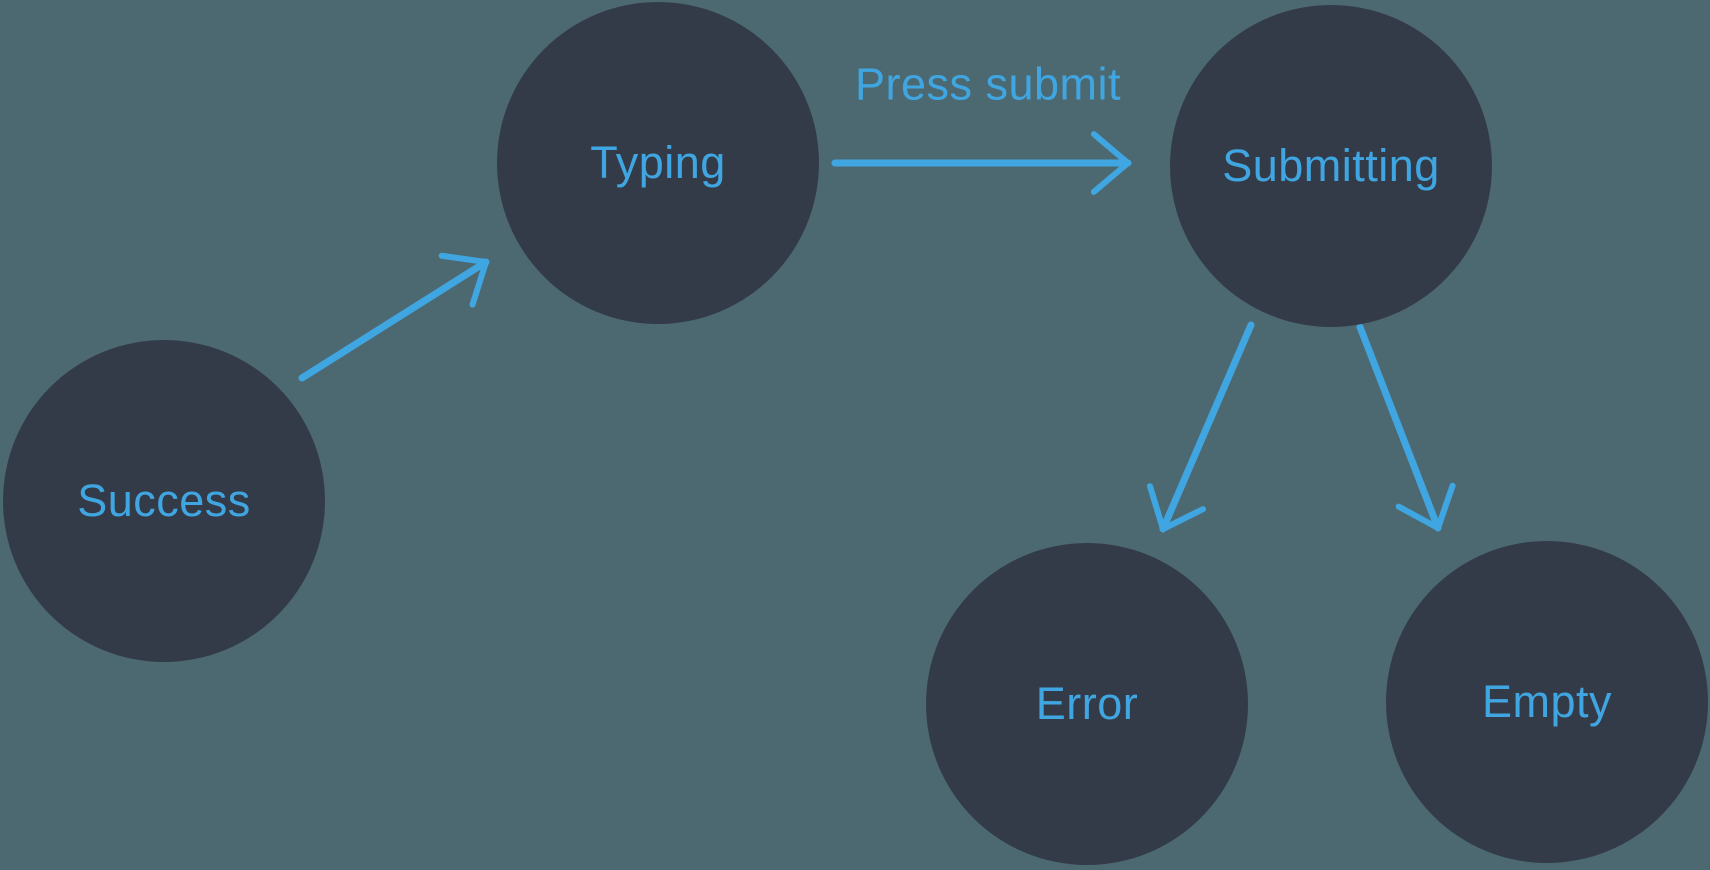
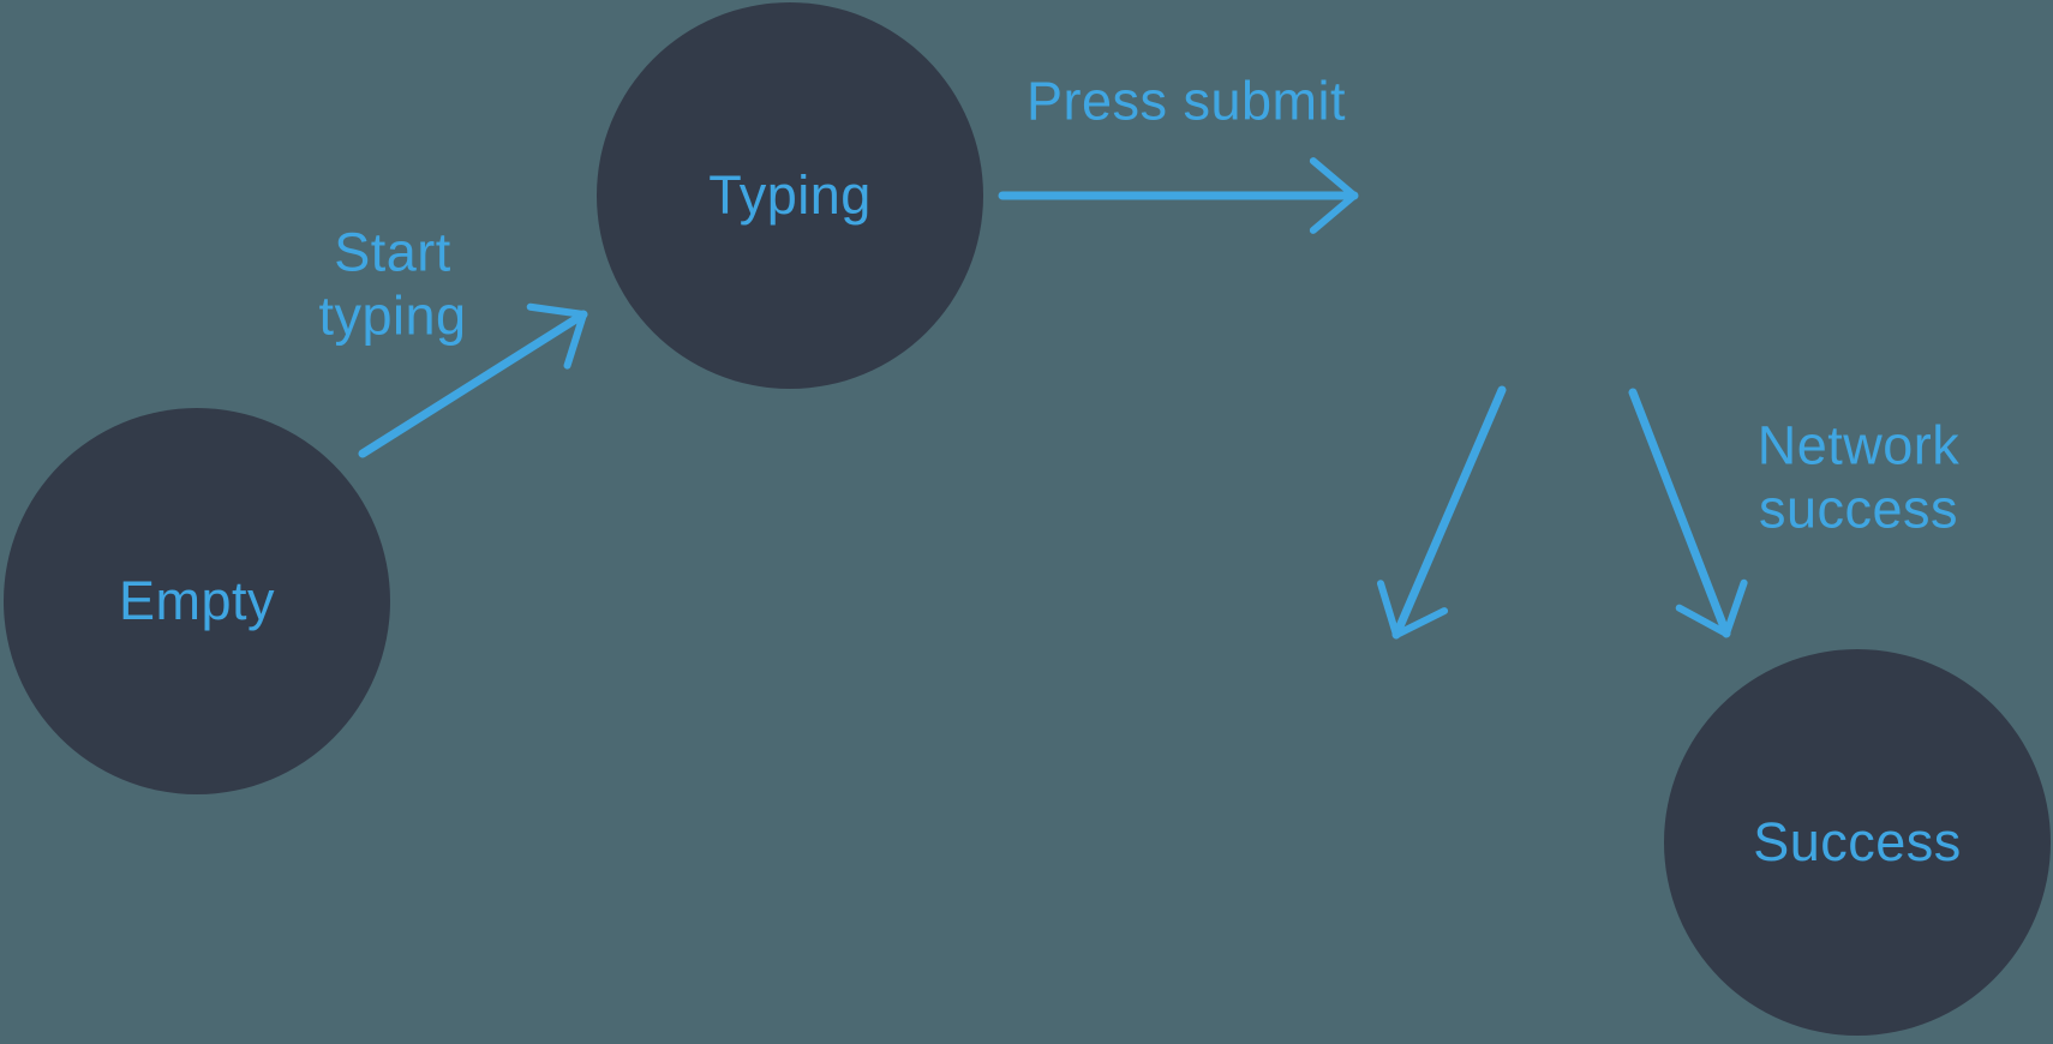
- Success
+ Empty
  Typing
- Submitting
- Error
- Empty
+ Success
+ Start typing
  Press submit
+ Network success
